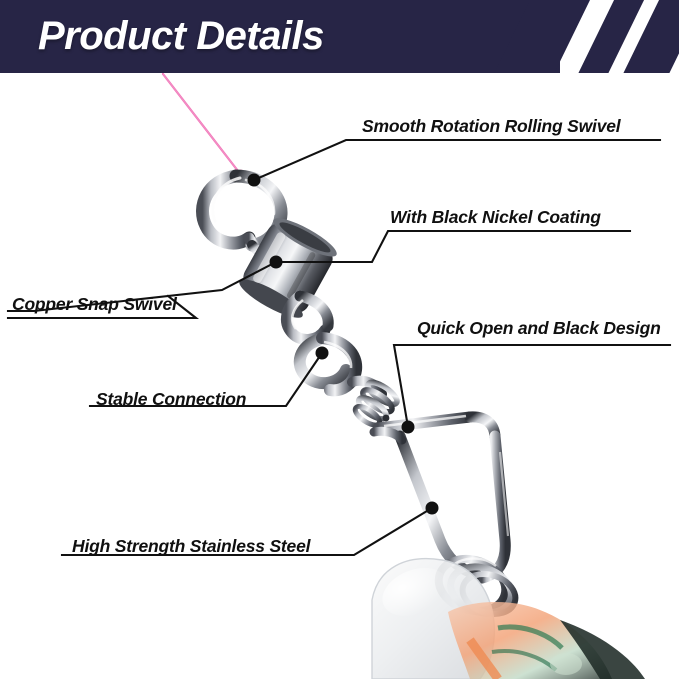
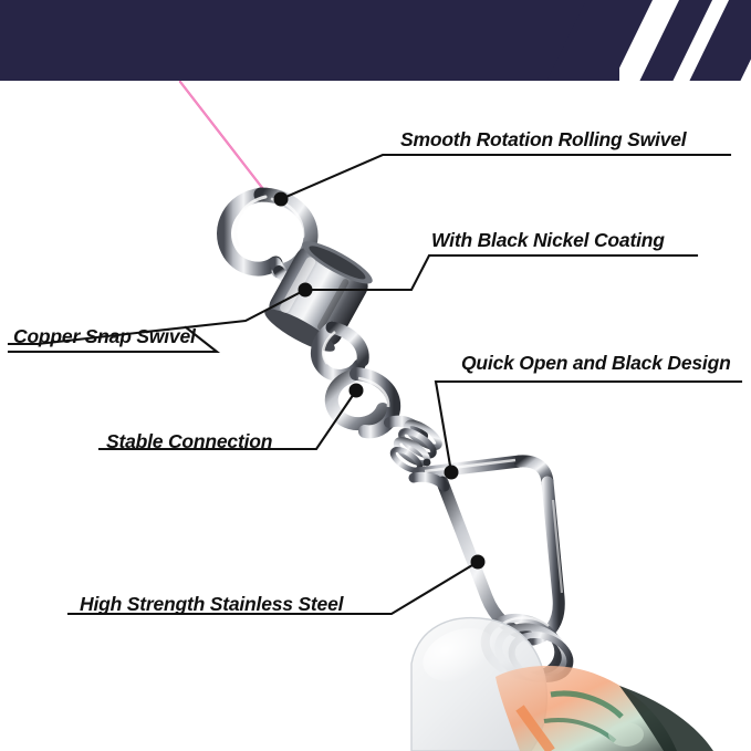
- Product Details
  Smooth Rotation Rolling Swivel
  With Black Nickel Coating
  Copper Snap Swivel
  Quick Open and Black Design
  Stable Connection
  High Strength Stainless Steel
